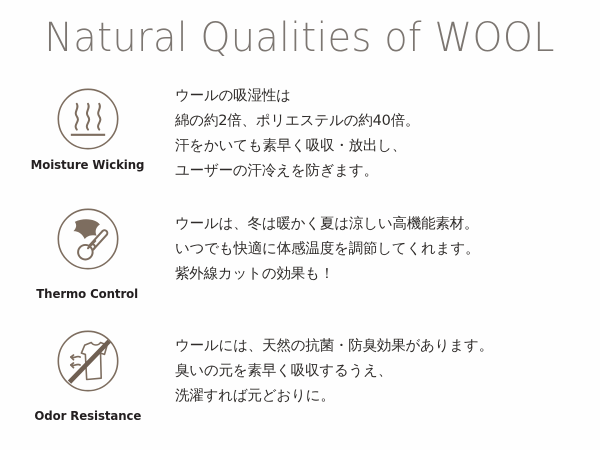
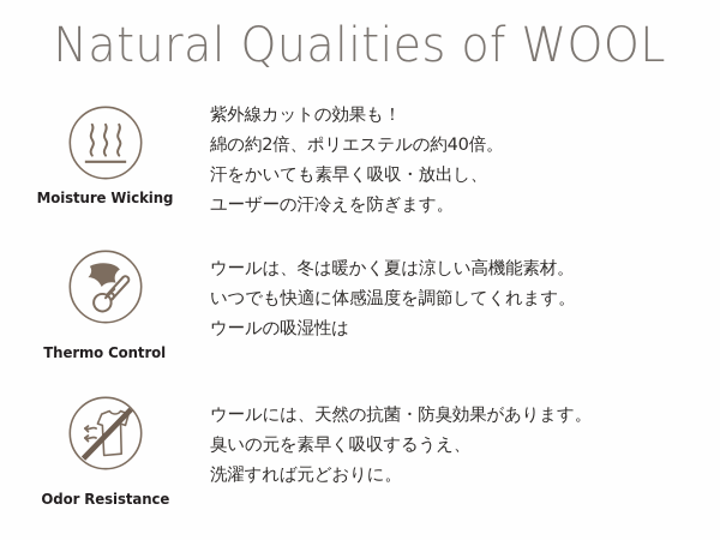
  Natural Qualities of WOOL
  Moisture Wicking
- ウールの吸湿性は
+ 紫外線カットの効果も！
  綿の約2倍、ポリエステルの約40倍。
  汗をかいても素早く吸収・放出し、
  ユーザーの汗冷えを防ぎます。
  Thermo Control
  ウールは、冬は暖かく夏は涼しい高機能素材。
  いつでも快適に体感温度を調節してくれます。
- 紫外線カットの効果も！
+ ウールの吸湿性は
  Odor Resistance
  ウールには、天然の抗菌・防臭効果があります。
  臭いの元を素早く吸収するうえ、
  洗濯すれば元どおりに。
